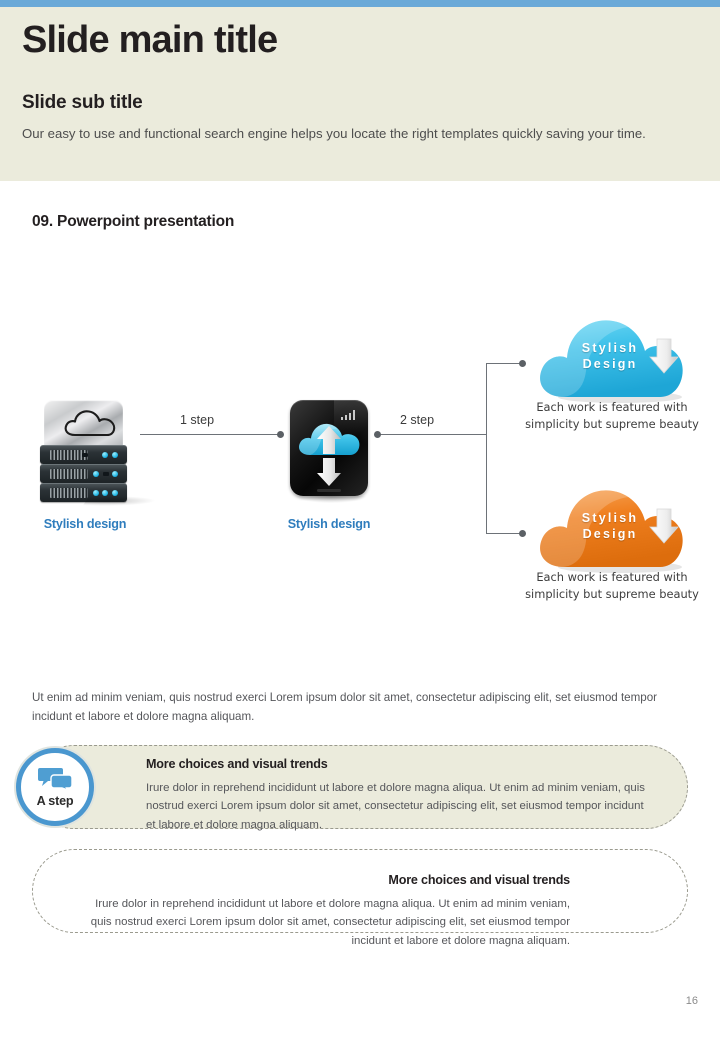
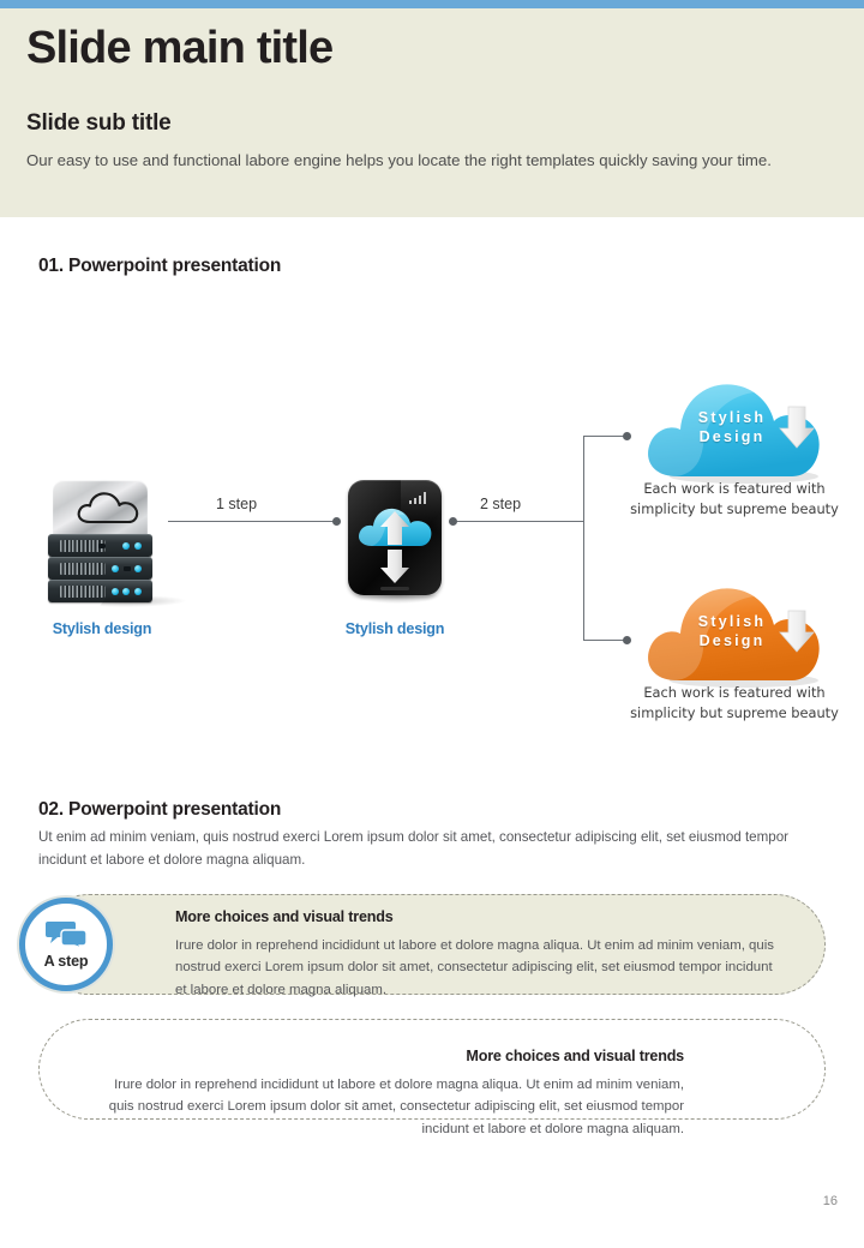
  Slide main title
  Slide sub title
- Our easy to use and functional search engine helps you locate the right templates quickly saving your time.
+ Our easy to use and functional labore engine helps you locate the right templates quickly saving your time.
- 09. Powerpoint presentation
+ 01. Powerpoint presentation
  Stylish design
  1 step
  Stylish design
  2 step
  Stylish
  Design
  Each work is featured with simplicity but supreme beauty
  Stylish
  Design
  Each work is featured with simplicity but supreme beauty
+ 02. Powerpoint presentation
  Ut enim ad minim veniam, quis nostrud exerci Lorem ipsum dolor sit amet, consectetur adipiscing elit, set eiusmod tempor incidunt et labore et dolore magna aliquam.
  A step
  More choices and visual trends
  Irure dolor in reprehend incididunt ut labore et dolore magna aliqua. Ut enim ad minim veniam, quis nostrud exerci Lorem ipsum dolor sit amet, consectetur adipiscing elit, set eiusmod tempor incidunt et labore et dolore magna aliquam.
  More choices and visual trends
  Irure dolor in reprehend incididunt ut labore et dolore magna aliqua. Ut enim ad minim veniam, quis nostrud exerci Lorem ipsum dolor sit amet, consectetur adipiscing elit, set eiusmod tempor incidunt et labore et dolore magna aliquam.
  16
